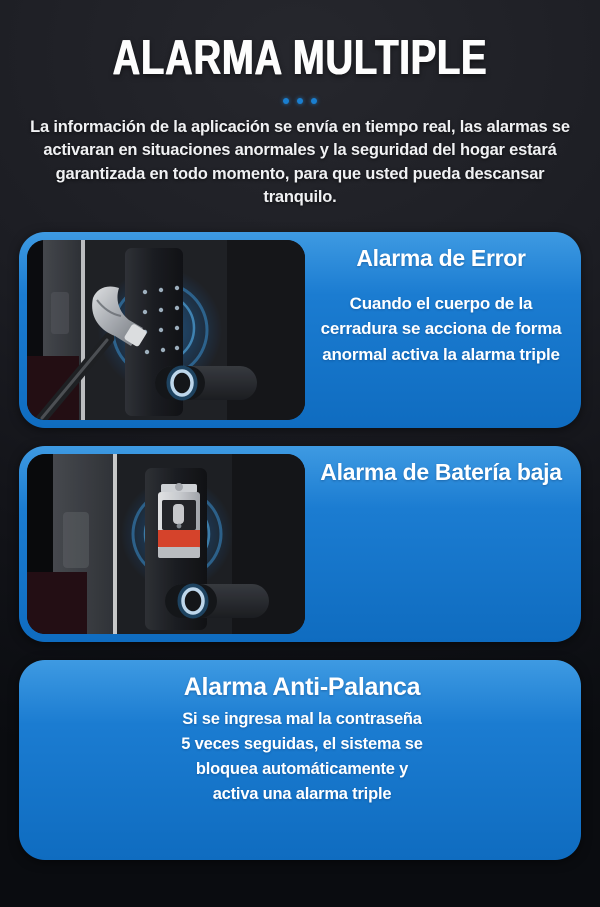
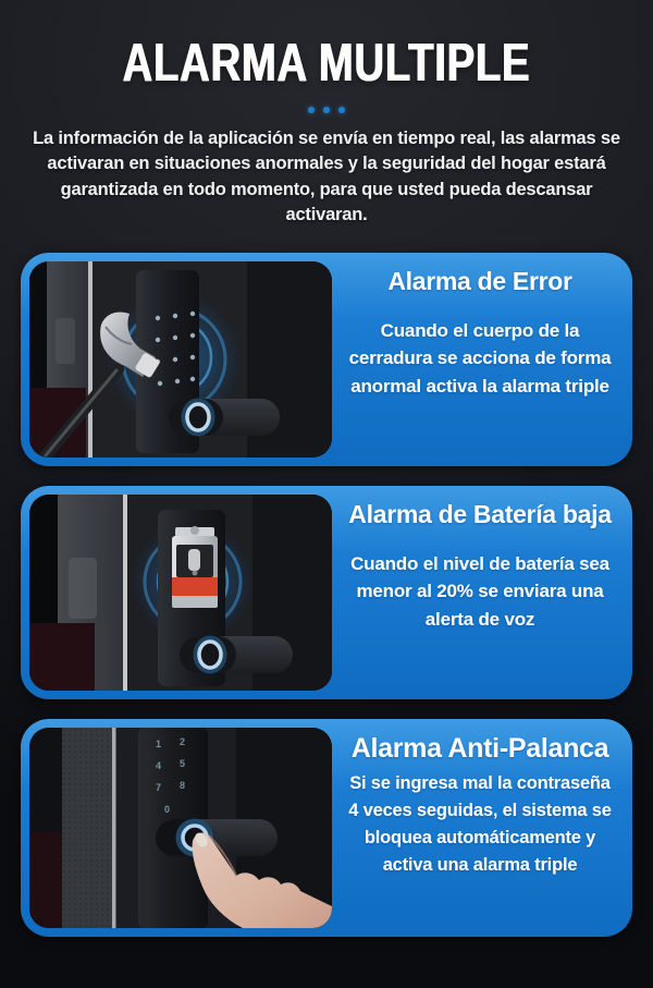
  ALARMA MULTIPLE
- La información de la aplicación se envía en tiempo real, las alarmas se activaran en situaciones anormales y la seguridad del hogar estará garantizada en todo momento, para que usted pueda descansar tranquilo.
+ La información de la aplicación se envía en tiempo real, las alarmas se activaran en situaciones anormales y la seguridad del hogar estará garantizada en todo momento, para que usted pueda descansar activaran.
  Alarma de Error
  Cuando el cuerpo de la cerradura se acciona de forma anormal activa la alarma triple
  Alarma de Batería baja
+ Cuando el nivel de batería sea menor al 20% se enviara una alerta de voz
+ 1
+ 2
+ 4
+ 5
+ 7
+ 8
+ 0
  Alarma Anti-Palanca
- Si se ingresa mal la contraseña 5 veces seguidas, el sistema se bloquea automáticamente y activa una alarma triple
+ Si se ingresa mal la contraseña 4 veces seguidas, el sistema se bloquea automáticamente y activa una alarma triple
